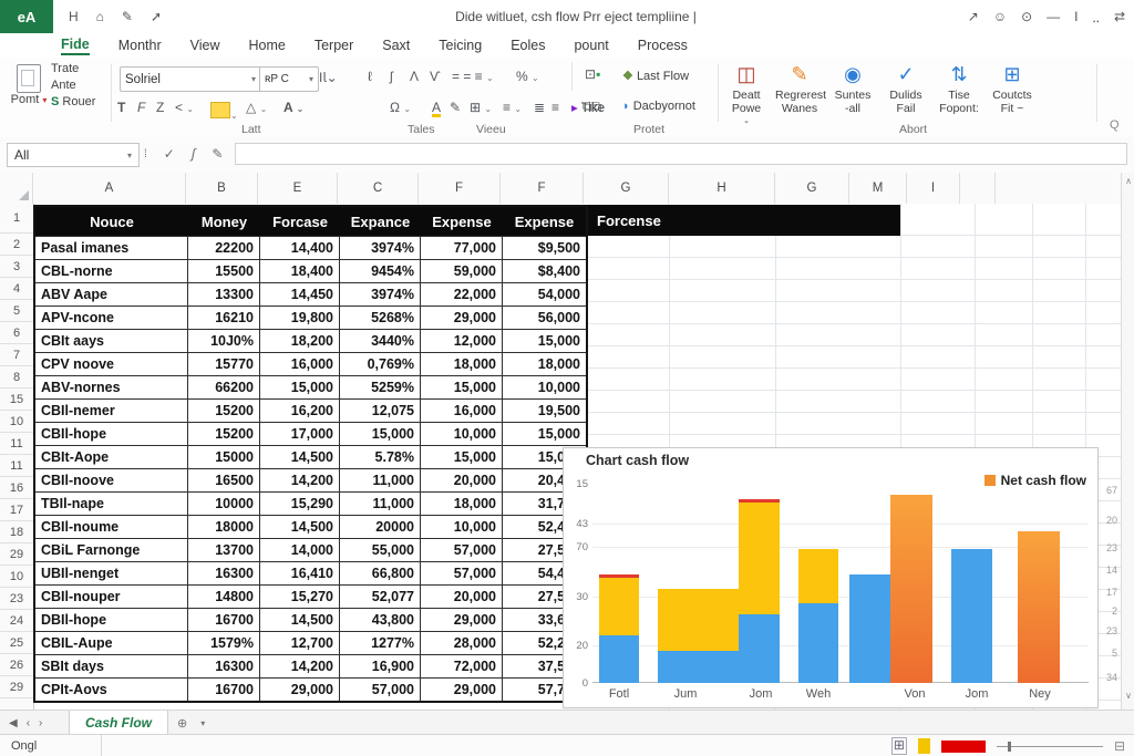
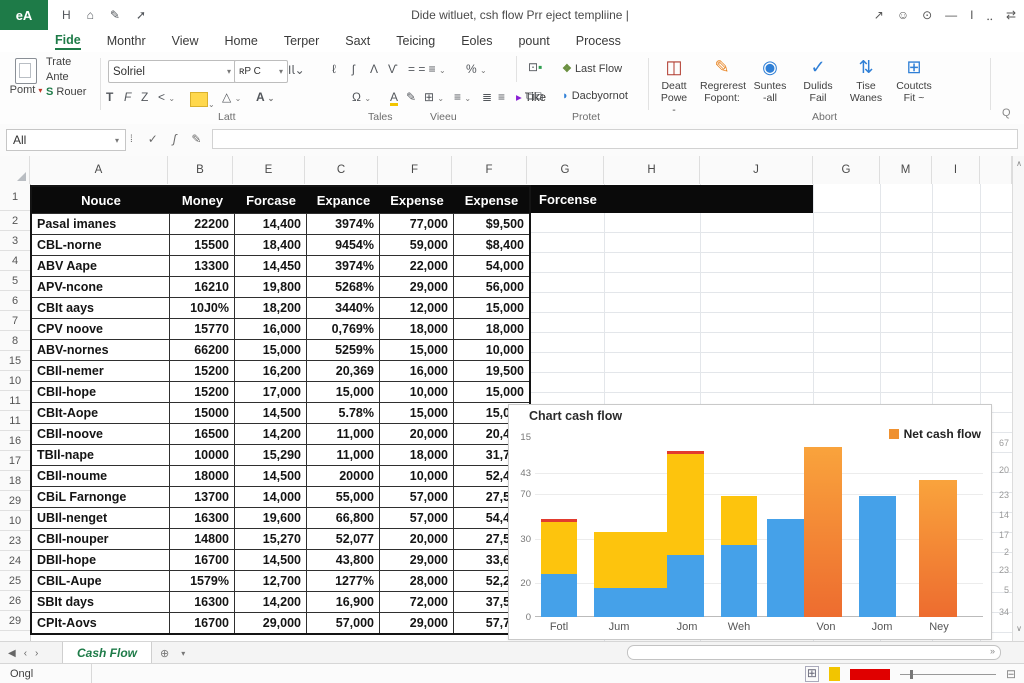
  eA
  H
  ⌂
  ✎
  ➚
  Dide witluet, csh flow Prr eject templiine |
  ↗
  ☺
  ⊙
  —
  I
  ‥
  ⇄
  Fide
  Monthr
  View
  Home
  Terper
  Saxt
  Teicing
  Eoles
  pount
  Process
  Pomt ▾
  Trate
  Ante
  S Rouer
  Solriel
  ▾
  ʀP C
  ▾
  I𝗅⌄
  ℓ
  ʃ
  Λ
  Ѵ
  = = ≡ ⌄
  % ⌄
  T
  F
  Z
  < ⌄
  ⌄
  △ ⌄
  A ⌄
  Ω ⌄
  A
  ✎
  ⊞ ⌄
  ≡ ⌄
  ≣
  ≡
  ▸ Tike
  ⊡▪
  ❖ Last Flow
  ⧉⧉
  ◗ Dacbyornot
  ◫
  Deatt Powe
  -
  ✎
  Regrerest
- Wanes
+ Fopont:
  ◉
  Suntes
  -all
  ✓
  Dulids
  Fail
  ⇅
  Tise
- Fopont:
+ Wanes
  ⊞
  Coutcts
  Fit ~
  Q
  Latt
  Tales
  Vieeu
  Protet
  Abort
  All
  ▾
  ⁞
  ✓
  ʃ
  ✎
  A
  B
  E
  C
  F
  F
  G
  H
+ J
  G
  M
  I
  1
  2
  3
  4
  5
  6
  7
  8
  15
  10
  11
  11
  16
  17
  18
  29
  10
  23
  24
  25
  26
  29
  Forcense
  Nouce
  Money
  Forcase
  Expance
  Expense
  Expense
  Pasal imanes
  22200
  14,400
  3974%
  77,000
  $9,500
  CBL-norne
  15500
  18,400
  9454%
  59,000
  $8,400
  ABV Aape
  13300
  14,450
  3974%
  22,000
  54,000
  APV-ncone
  16210
  19,800
  5268%
  29,000
  56,000
  CBIt aays
  10J0%
  18,200
  3440%
  12,000
  15,000
  CPV noove
  15770
  16,000
  0,769%
  18,000
  18,000
  ABV-nornes
  66200
  15,000
  5259%
  15,000
  10,000
  CBIl-nemer
  15200
  16,200
- 12,075
+ 20,369
  16,000
  19,500
  CBIl-hope
  15200
  17,000
  15,000
  10,000
  15,000
  CBIt-Aope
  15000
  14,500
  5.78%
  15,000
  CBIl-noove
  16500
  14,200
  11,000
  20,000
  TBIl-nape
  10000
  15,290
  11,000
  18,000
  CBIl-noume
  18000
  14,500
  20000
  10,000
  CBiL Farnonge
  13700
  14,000
  55,000
  57,000
  UBIl-nenget
  16300
- 16,410
+ 19,600
  66,800
  57,000
  CBIl-nouper
  14800
  15,270
  52,077
  20,000
  DBIl-hope
  16700
  14,500
  43,800
  29,000
  CBIL-Aupe
  1579%
  12,700
  1277%
  28,000
  SBIt days
  16300
  14,200
  16,900
  72,000
  CPIt-Aovs
  16700
  29,000
  57,000
  29,000
  67
  20
  23
  14
  17
  2
  23
  5
  34
  Chart cash flow
  Net cash flow
  15
  43
  70
  30
  20
  0
  Fotl
  Jum
  Jom
  Weh
  Von
  Jom
  Ney
  ∧
  ∨
  ◀
  ‹
  ›
  Cash Flow
  ⊕
  ▾
+ »
  Ongl
  ⊞
  ⊟
